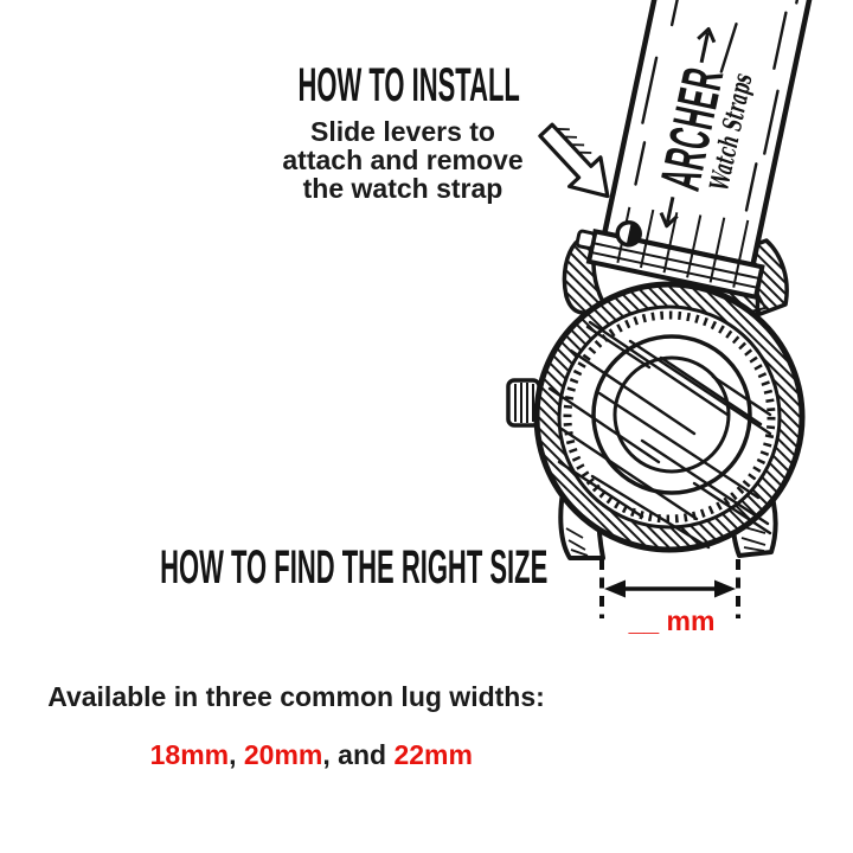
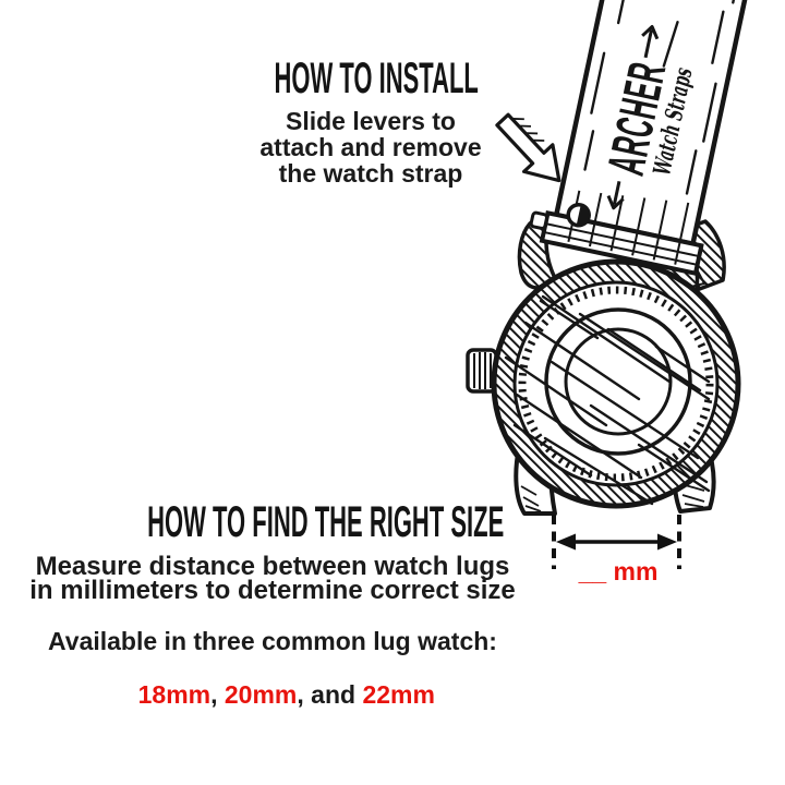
  HOW TO INSTALL
  Slide levers to
  attach and remove
  the watch strap
  HOW TO FIND THE RIGHT SIZE
+ Measure distance between watch lugs
+ in millimeters to determine correct size
- Available in three common lug widths:
+ Available in three common lug watch:
  18mm, 20mm, and 22mm
  __ mm
